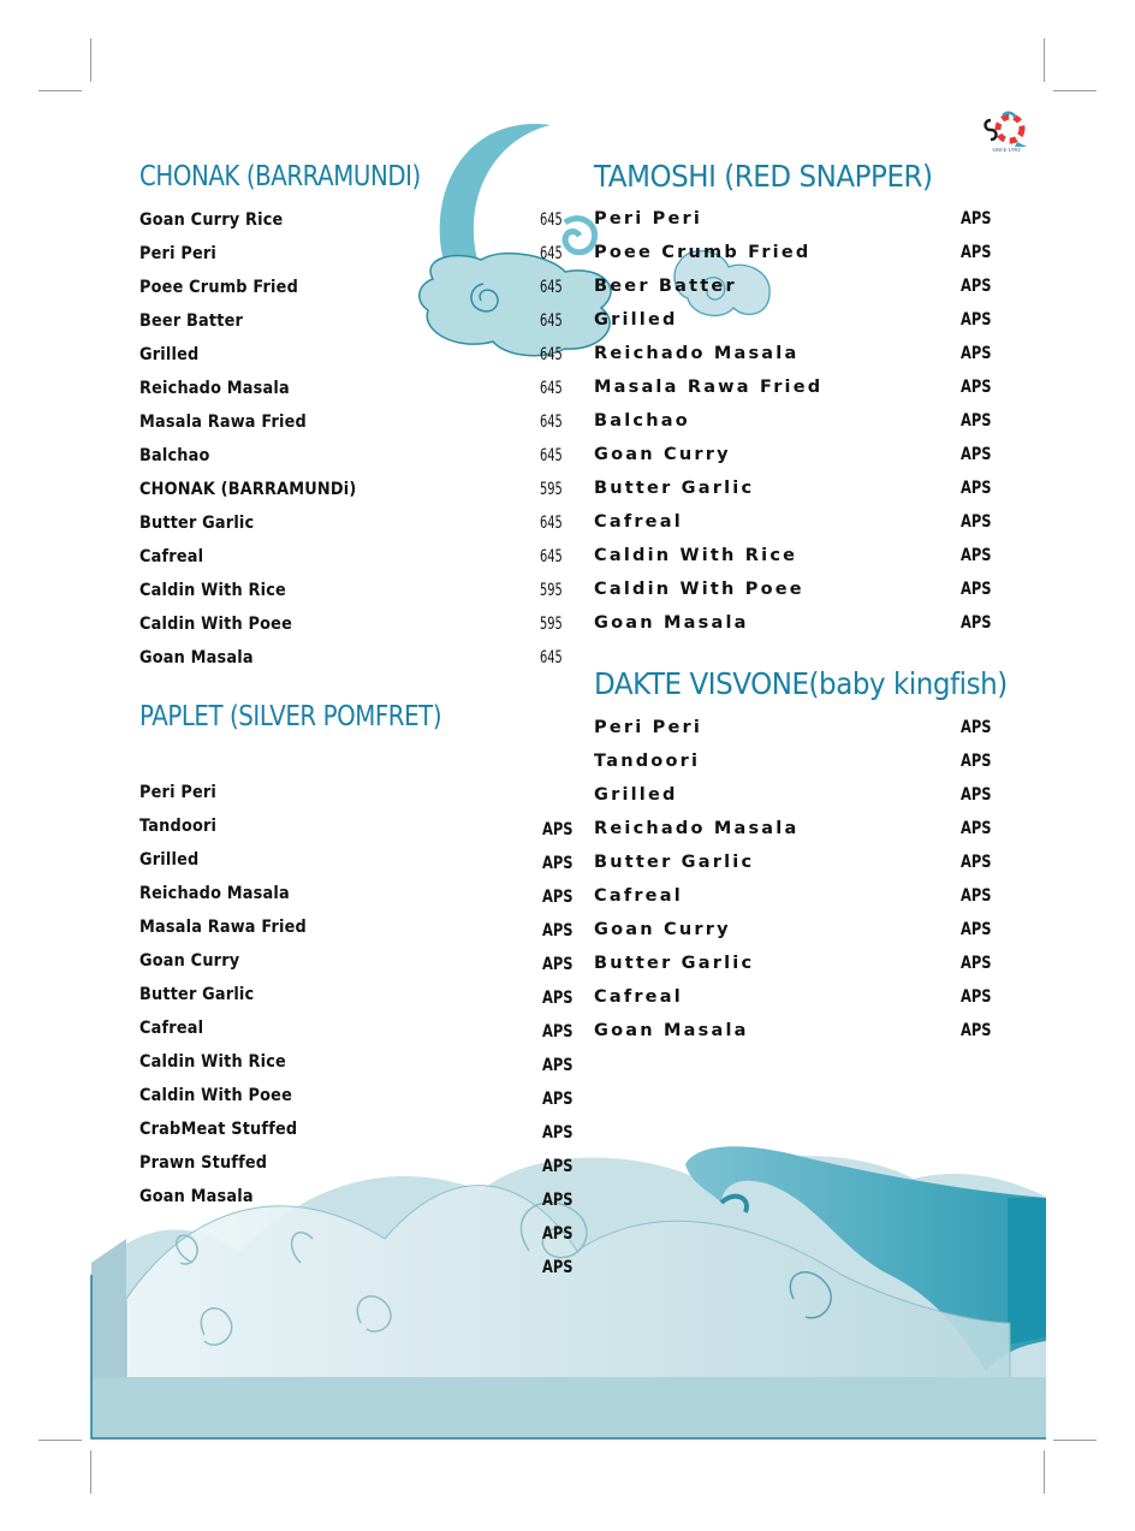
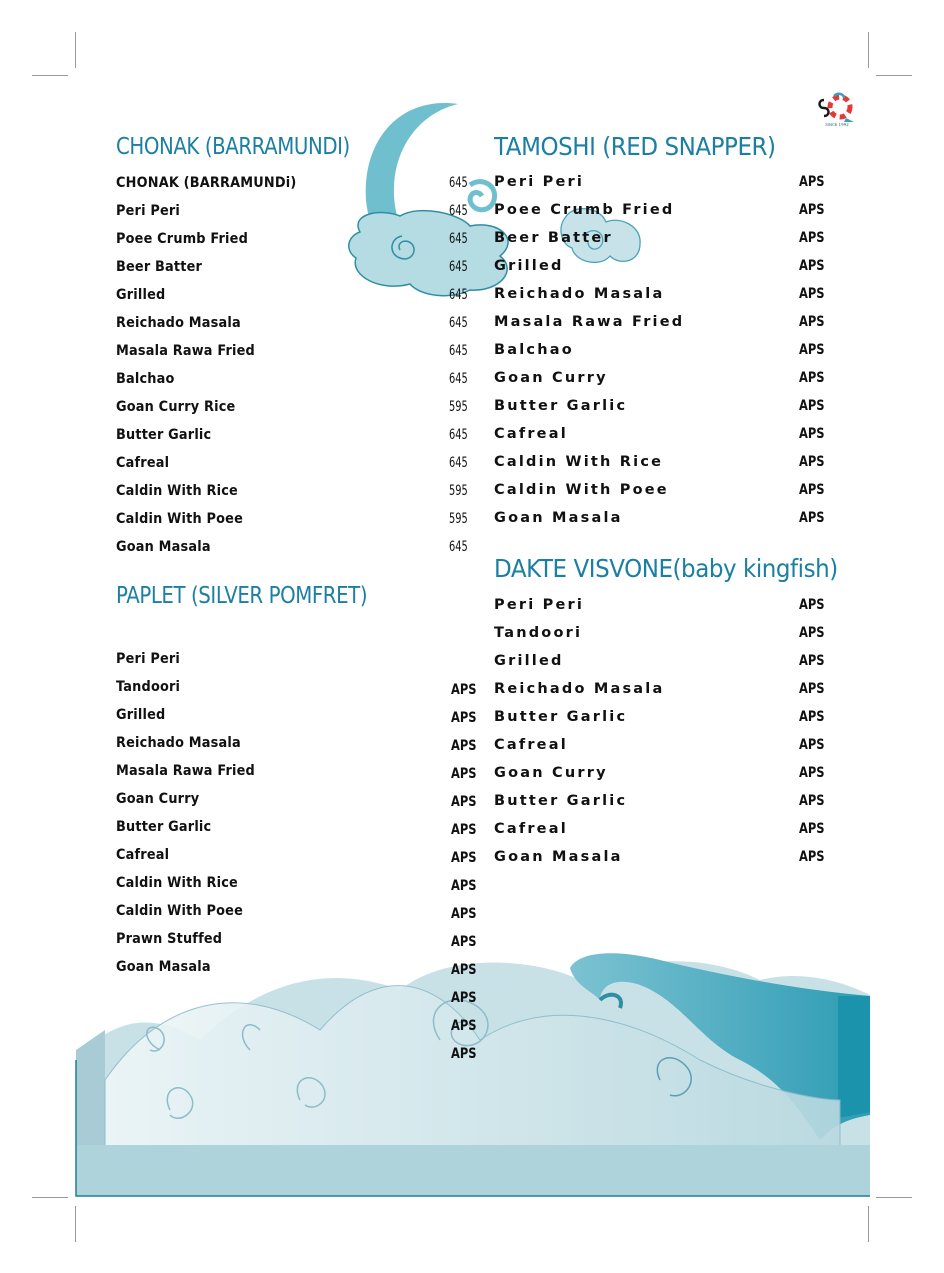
  CHONAK (BARRAMUNDI)
- Goan Curry Rice
+ CHONAK (BARRAMUNDi)
  645
  Peri Peri
  645
  Poee Crumb Fried
  645
  Beer Batter
  645
  Grilled
  645
  Reichado Masala
  645
  Masala Rawa Fried
  645
  Balchao
  645
- CHONAK (BARRAMUNDi)
+ Goan Curry Rice
  595
  Butter Garlic
  645
  Cafreal
  645
  Caldin With Rice
  595
  Caldin With Poee
  595
  Goan Masala
  645
  PAPLET (SILVER POMFRET)
  Peri Peri
  Tandoori
  Grilled
  Reichado Masala
  Masala Rawa Fried
  Goan Curry
  Butter Garlic
  Cafreal
  Caldin With Rice
  Caldin With Poee
- CrabMeat Stuffed
  Prawn Stuffed
  Goan Masala
  APS
  APS
  APS
  APS
  APS
  APS
  APS
  APS
  APS
  APS
  APS
  APS
  APS
  APS
  TAMOSHI (RED SNAPPER)
  Peri Peri
  APS
  Poee Crumb Fried
  APS
  Beer Batter
  APS
  Grilled
  APS
  Reichado Masala
  APS
  Masala Rawa Fried
  APS
  Balchao
  APS
  Goan Curry
  APS
  Butter Garlic
  APS
  Cafreal
  APS
  Caldin With Rice
  APS
  Caldin With Poee
  APS
  Goan Masala
  APS
  DAKTE VISVONE(baby kingfish)
  Peri Peri
  APS
  Tandoori
  APS
  Grilled
  APS
  Reichado Masala
  APS
  Butter Garlic
  APS
  Cafreal
  APS
  Goan Curry
  APS
  Butter Garlic
  APS
  Cafreal
  APS
  Goan Masala
  APS
